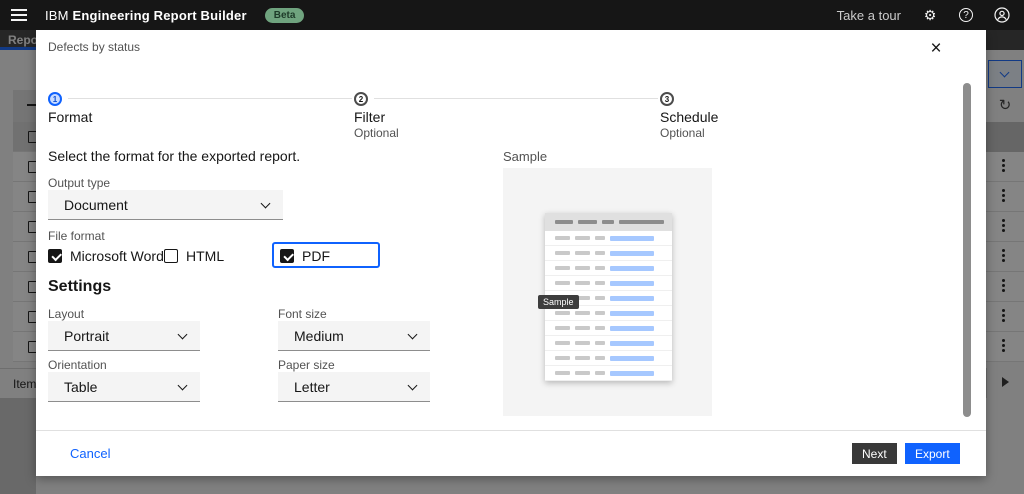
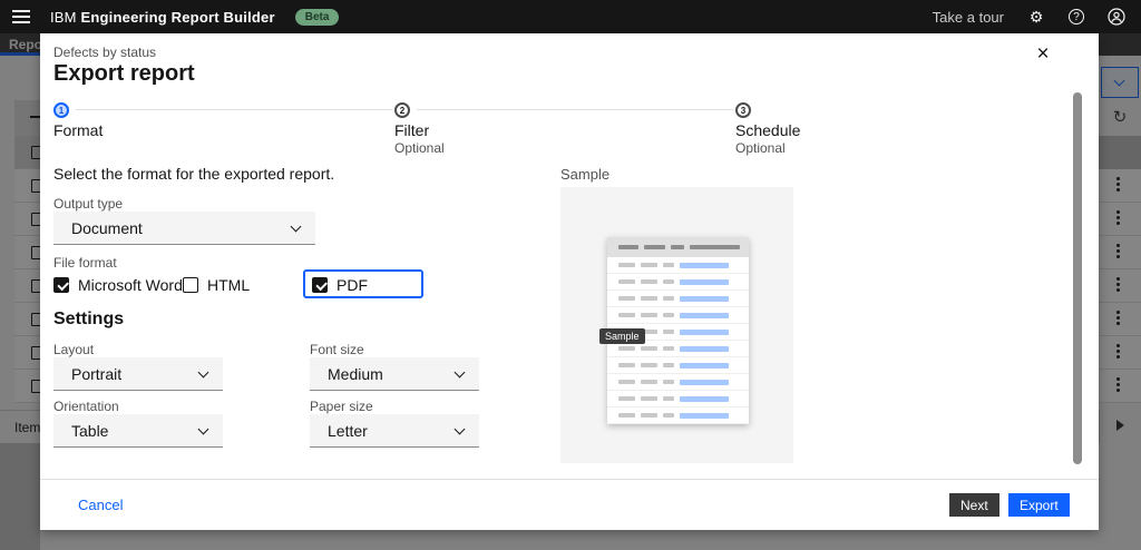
  IBM Engineering Report Builder
  Beta
  Take a tour
  ⚙
  ?
  ↻
  Defects by status
+ Export report
  ×
  1
  Format
  2
  Filter
  Optional
  3
  Schedule
  Optional
  Select the format for the exported report.
  Output type
  Document
  File format
  Microsoft Word
  HTML
  PDF
  Settings
  Layout
  Portrait
  Font size
  Medium
  Orientation
  Table
  Paper size
  Letter
  Sample
  Sample
  Cancel
  Next
  Export
